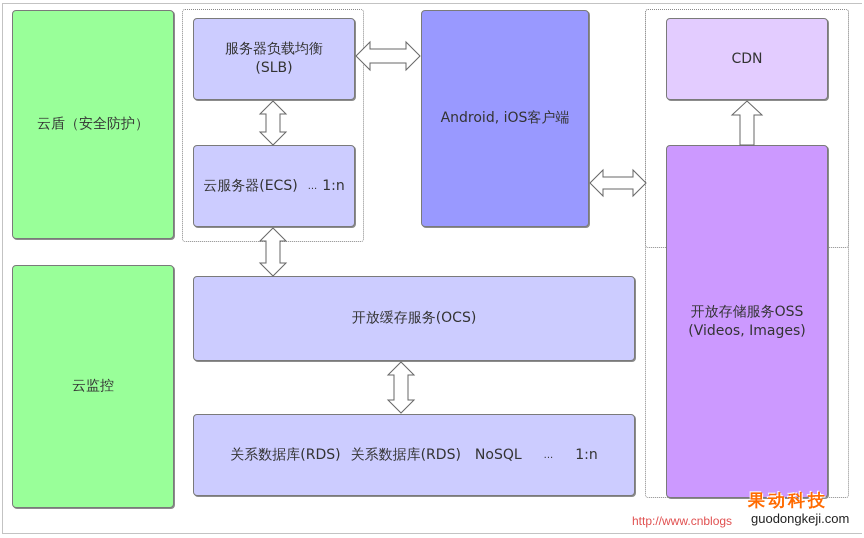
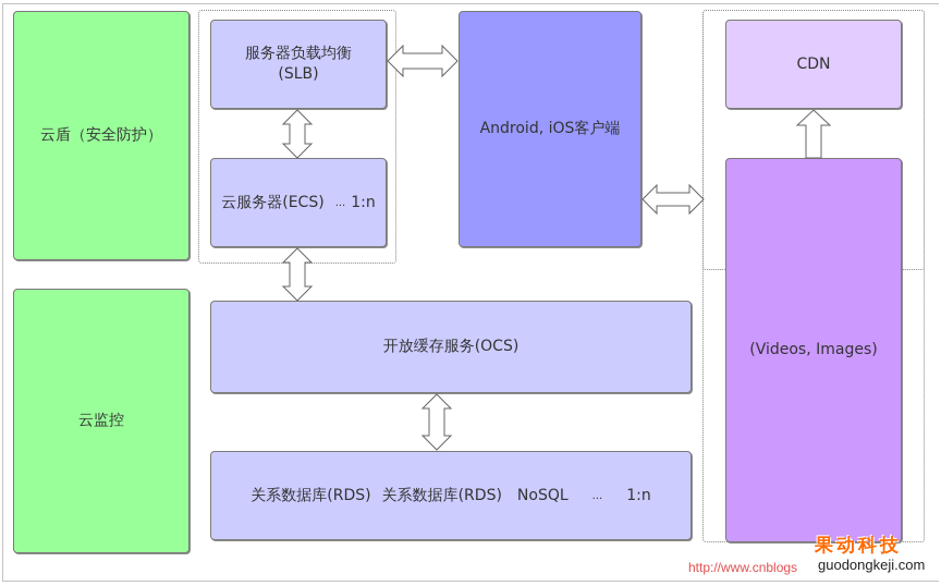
  云盾（安全防护）
  云监控
  服务器负载均衡
  (SLB)
  云服务器(ECS)
  ...
  1:n
  Android, iOS客户端
  CDN
- 开放存储服务OSS
  (Videos, Images)
  开放缓存服务(OCS)
  关系数据库(RDS)
  关系数据库(RDS)
  NoSQL
  ...
  1:n
  http://www.cnblogs
  果动科技
  guodongkeji.com
